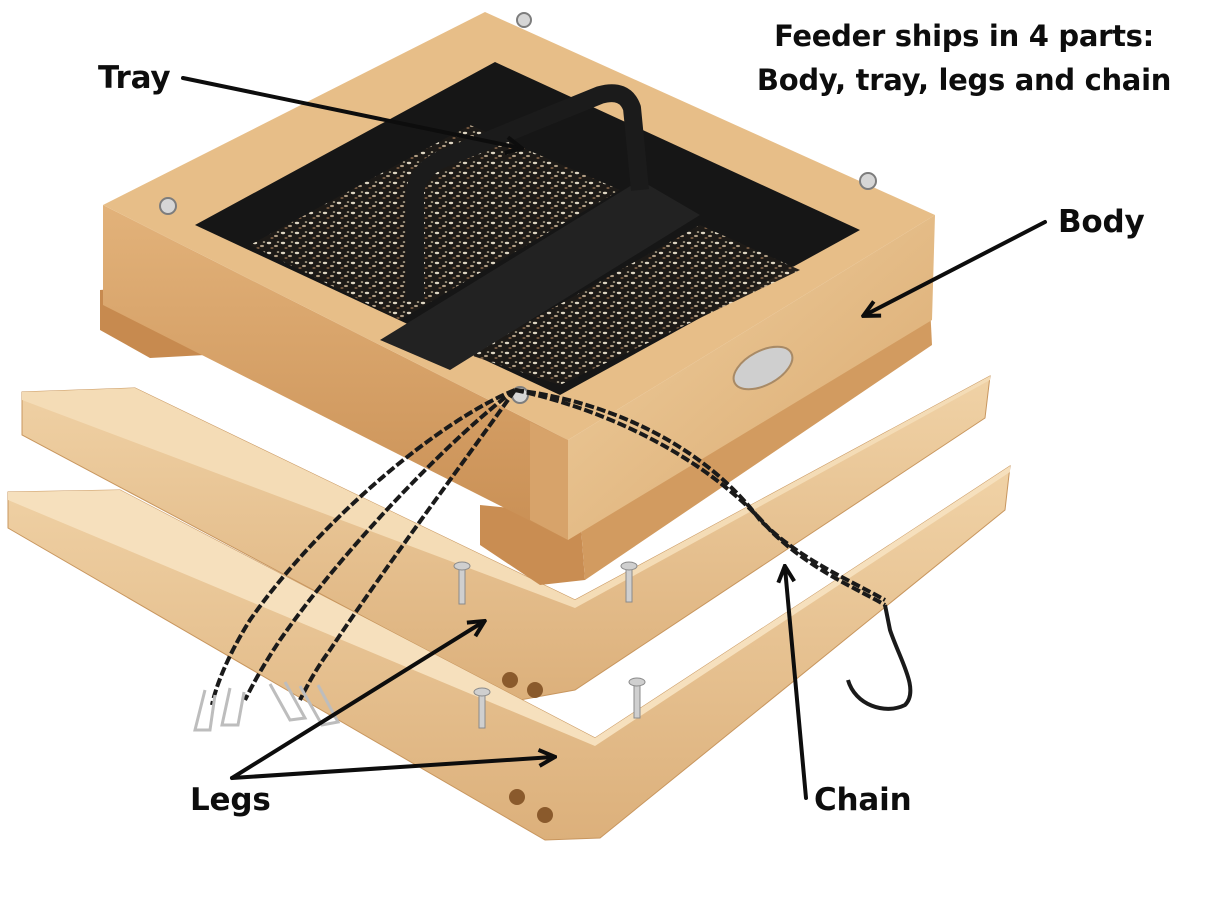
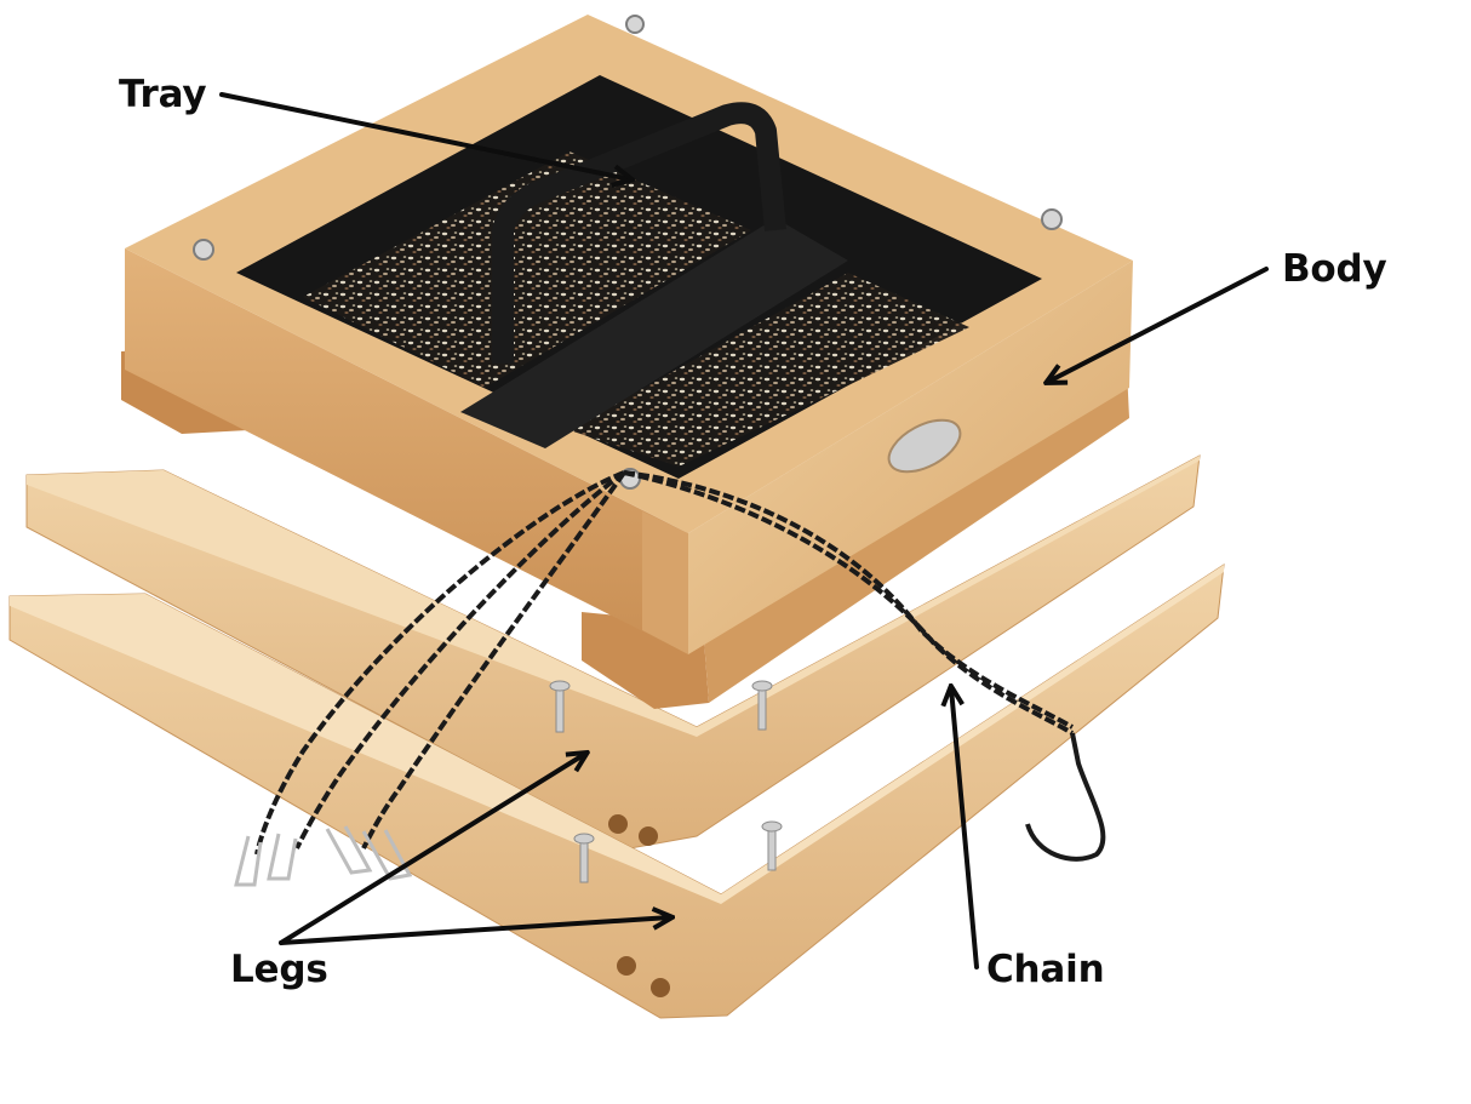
- Feeder ships in 4 parts:
- Body, tray, legs and chain
  Tray
  Body
  Legs
  Chain
